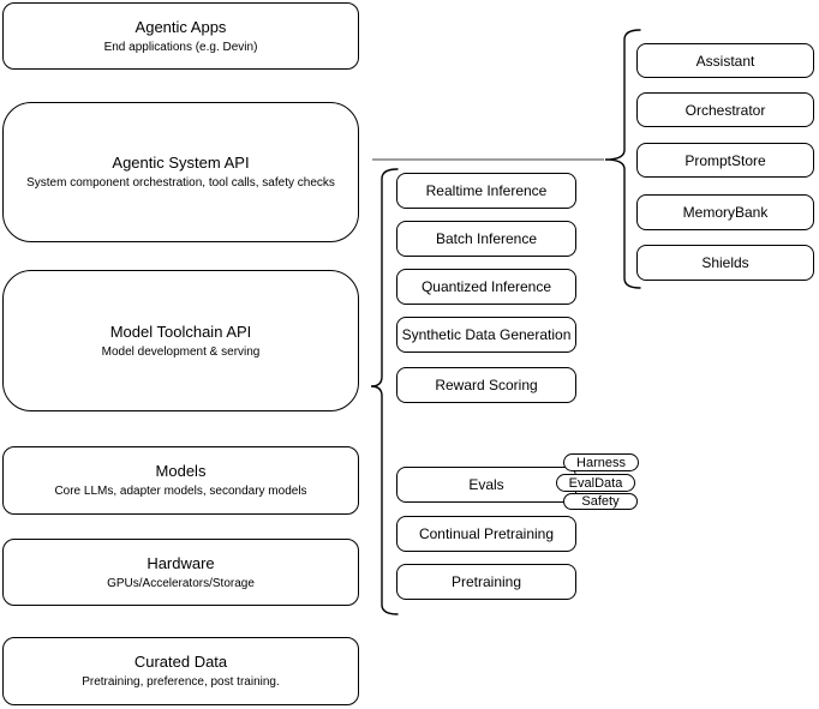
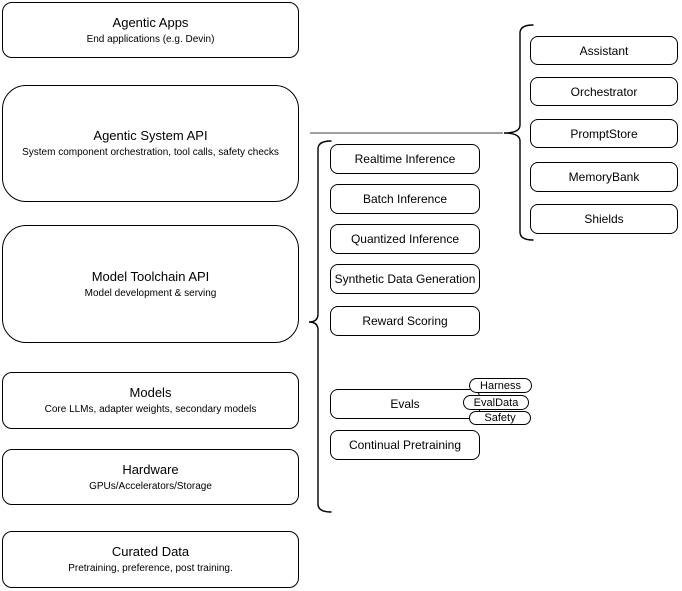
  Agentic Apps
  End applications (e.g. Devin)
  Agentic System API
  System component orchestration, tool calls, safety checks
  Model Toolchain API
  Model development & serving
  Models
- Core LLMs, adapter models, secondary models
+ Core LLMs, adapter weights, secondary models
  Hardware
  GPUs/Accelerators/Storage
  Curated Data
  Pretraining, preference, post training.
  Realtime Inference
  Batch Inference
  Quantized Inference
  Synthetic Data Generation
  Reward Scoring
  Evals
  Continual Pretraining
- Pretraining
  Harness
  EvalData
  Safety
  Assistant
  Orchestrator
  PromptStore
  MemoryBank
  Shields
